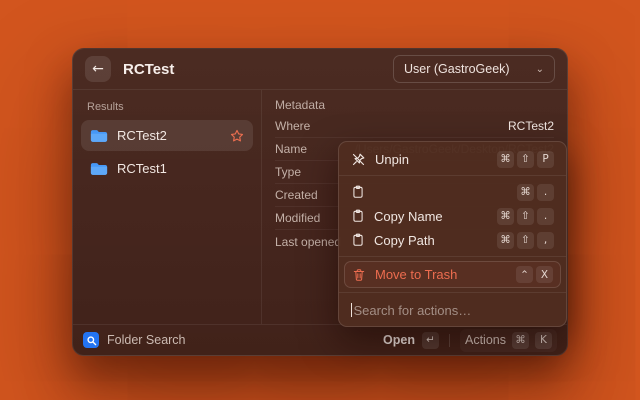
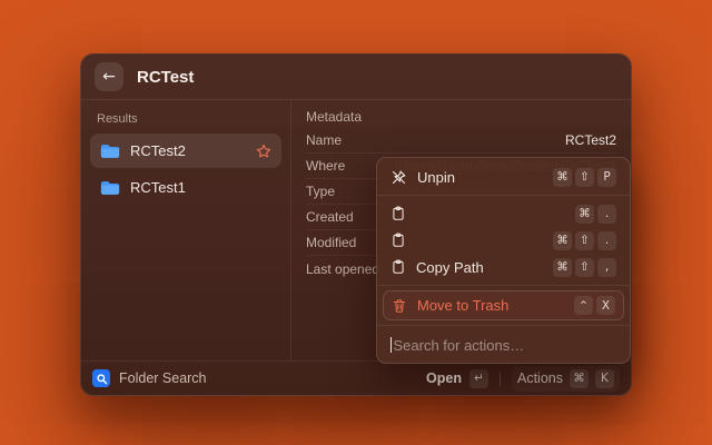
  ←
  RCTest
- User (GastroGeek)
- ⌄
  Results
  RCTest2
  RCTest1
  Metadata
- Where
+ Name
  RCTest2
- Name
+ Where
  Type
  Created
  Modified
  Last opene
  Folder Search
  Open
  ↵
  Actions
  ⌘
  K
  Unpin
  ⌘
  ⇧
  P
  ⌘
  .
- Copy Name
  ⌘
  ⇧
  .
  Copy Path
  ⌘
  ⇧
  ,
  Move to Trash
  ⌃
  X
  Search for actions…
